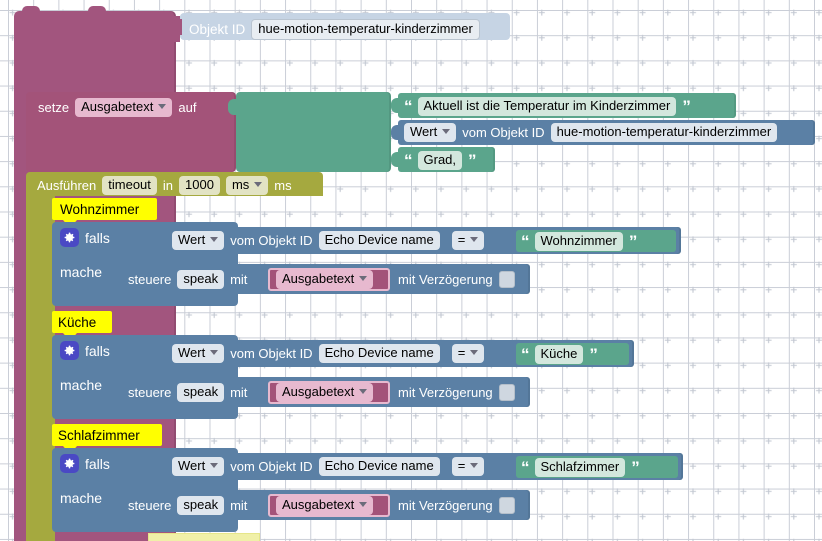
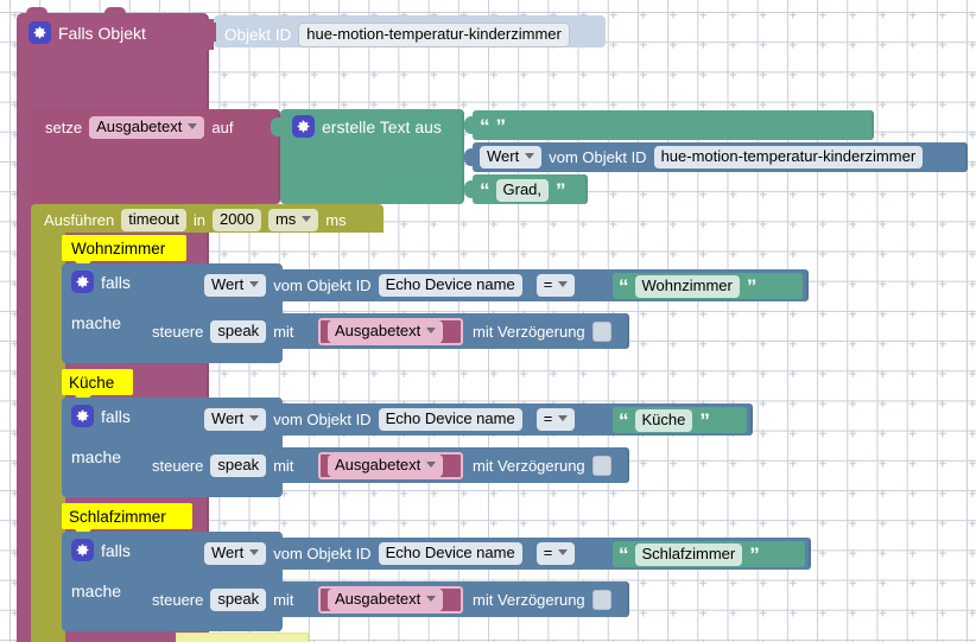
+ Falls Objekt
  Objekt ID
  hue-motion-temperatur-kinderzimmer
  setze
  Ausgabetext
  auf
+ erstelle Text aus
  “
- Aktuell ist die Temperatur im Kinderzimmer
  ”
  Wert
  vom Objekt ID
  hue-motion-temperatur-kinderzimmer
  “
  Grad,
  ”
  Ausführen
  timeout
  in
- 1000
+ 2000
  ms
  ms
  Wohnzimmer
  falls
  mache
  Wert
  vom Objekt ID
  Echo Device name
  =
  “
  Wohnzimmer
  ”
  steuere
  speak
  mit
  Ausgabetext
  mit Verzögerung
  Küche
  falls
  mache
  Wert
  vom Objekt ID
  Echo Device name
  =
  “
  Küche
  ”
  steuere
  speak
  mit
  Ausgabetext
  mit Verzögerung
  Schlafzimmer
  falls
  mache
  Wert
  vom Objekt ID
  Echo Device name
  =
  “
  Schlafzimmer
  ”
  steuere
  speak
  mit
  Ausgabetext
  mit Verzögerung
